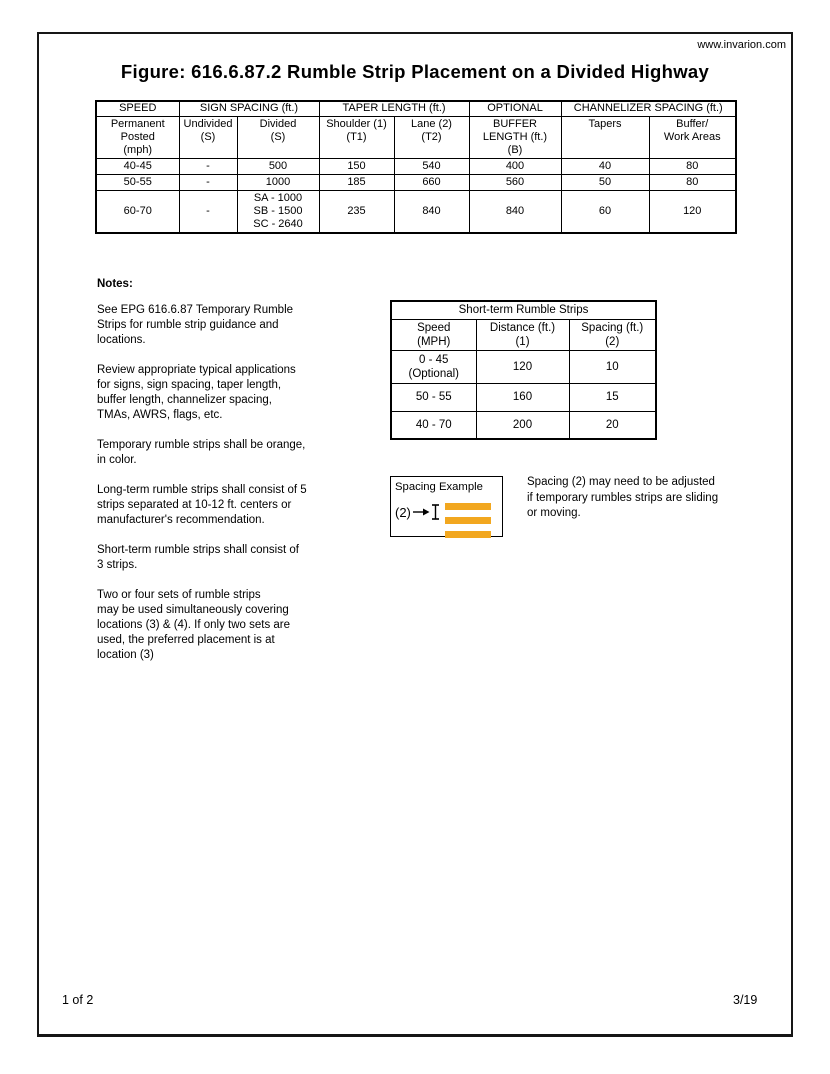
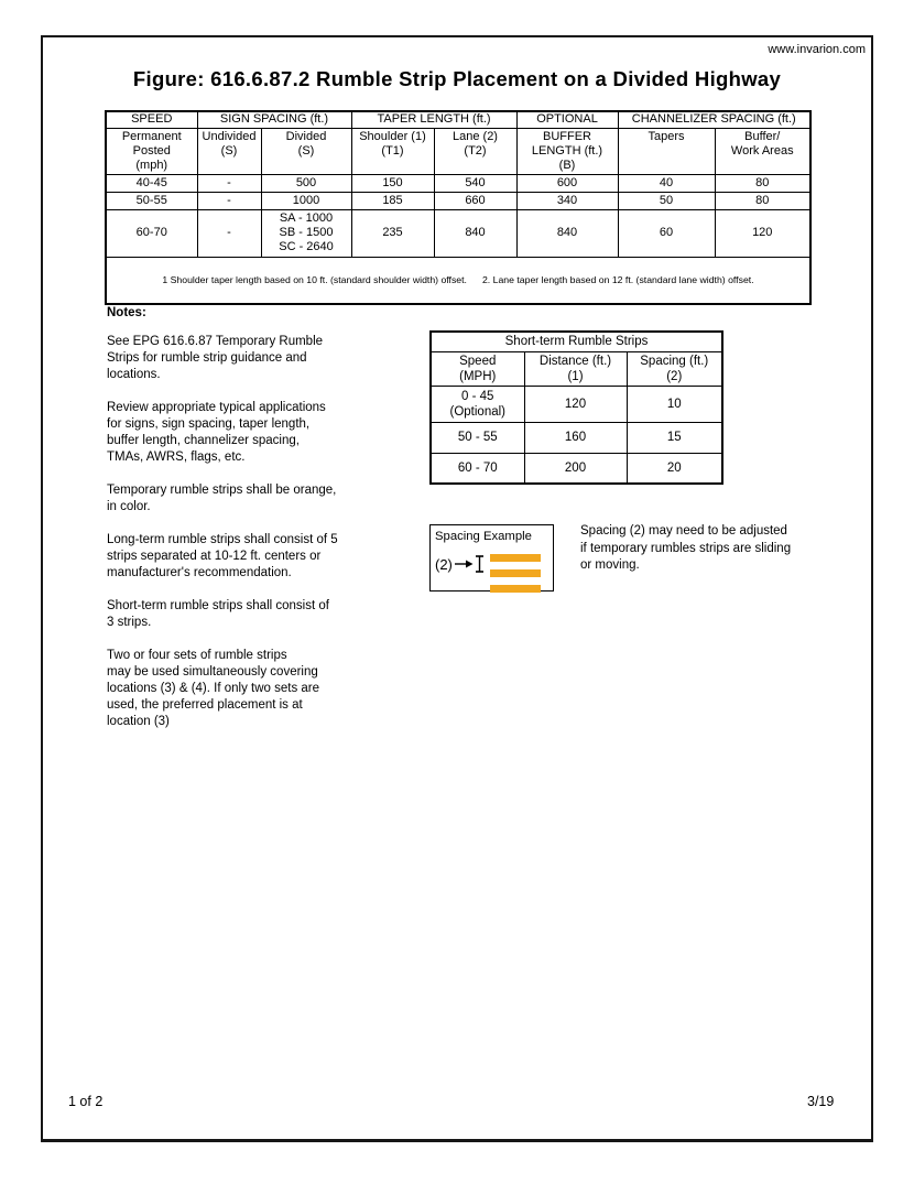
  www.invarion.com
  Figure: 616.6.87.2 Rumble Strip Placement on a Divided Highway
  SPEED	SIGN SPACING (ft.)	TAPER LENGTH (ft.)	OPTIONAL	CHANNELIZER SPACING (ft.)
  Permanent Posted (mph)	Undivided (S)	Divided (S)	Shoulder (1) (T1)	Lane (2) (T2)	BUFFER LENGTH (ft.) (B)	Tapers	Buffer/ Work Areas
- 40-45	-	500	150	540	400	40	80
+ 40-45	-	500	150	540	600	40	80
- 50-55	-	1000	185	660	560	50	80
+ 50-55	-	1000	185	660	340	50	80
  60-70	-	SA - 1000 SB - 1500 SC - 2640	235	840	840	60	120
+ 1 Shoulder taper length based on 10 ft. (standard shoulder width) offset. 2. Lane taper length based on 12 ft. (standard lane width) offset.
  Notes:
  See EPG 616.6.87 Temporary Rumble
  Strips for rumble strip guidance and
  locations.
  Review appropriate typical applications
  for signs, sign spacing, taper length,
  buffer length, channelizer spacing,
  TMAs, AWRS, flags, etc.
  Temporary rumble strips shall be orange,
  in color.
  Long-term rumble strips shall consist of 5
  strips separated at 10-12 ft. centers or
  manufacturer's recommendation.
  Short-term rumble strips shall consist of
  3 strips.
  Two or four sets of rumble strips
  may be used simultaneously covering
  locations (3) & (4). If only two sets are
  used, the preferred placement is at
  location (3)
  Short-term Rumble Strips
  Speed (MPH)	Distance (ft.) (1)	Spacing (ft.) (2)
  0 - 45 (Optional)	120	10
  50 - 55	160	15
- 40 - 70	200	20
+ 60 - 70	200	20
  Spacing Example
  (2)
  Spacing (2) may need to be adjusted
  if temporary rumbles strips are sliding
  or moving.
  1 of 2
  3/19
